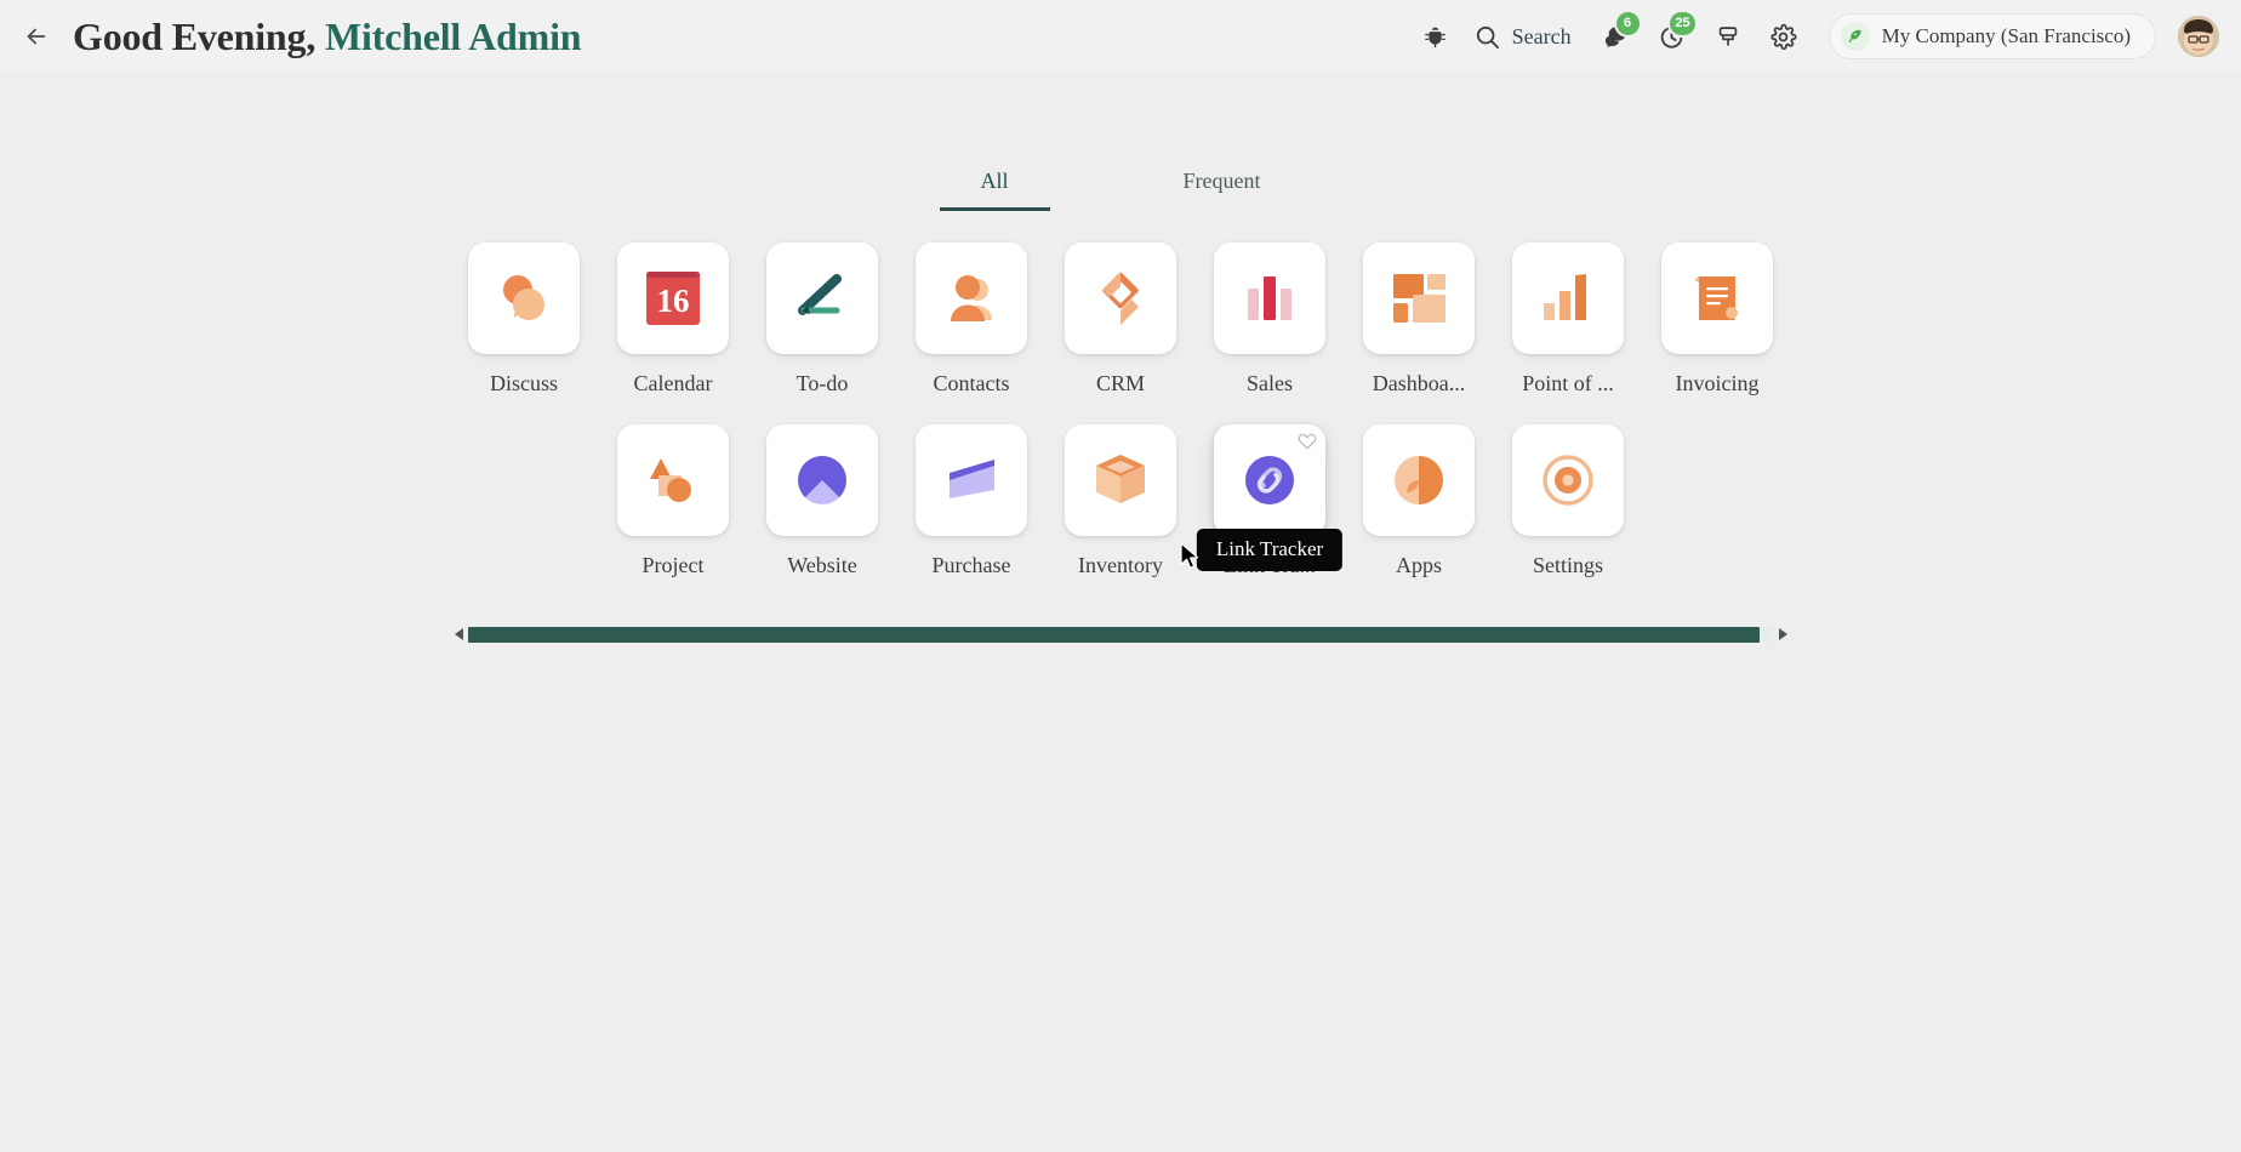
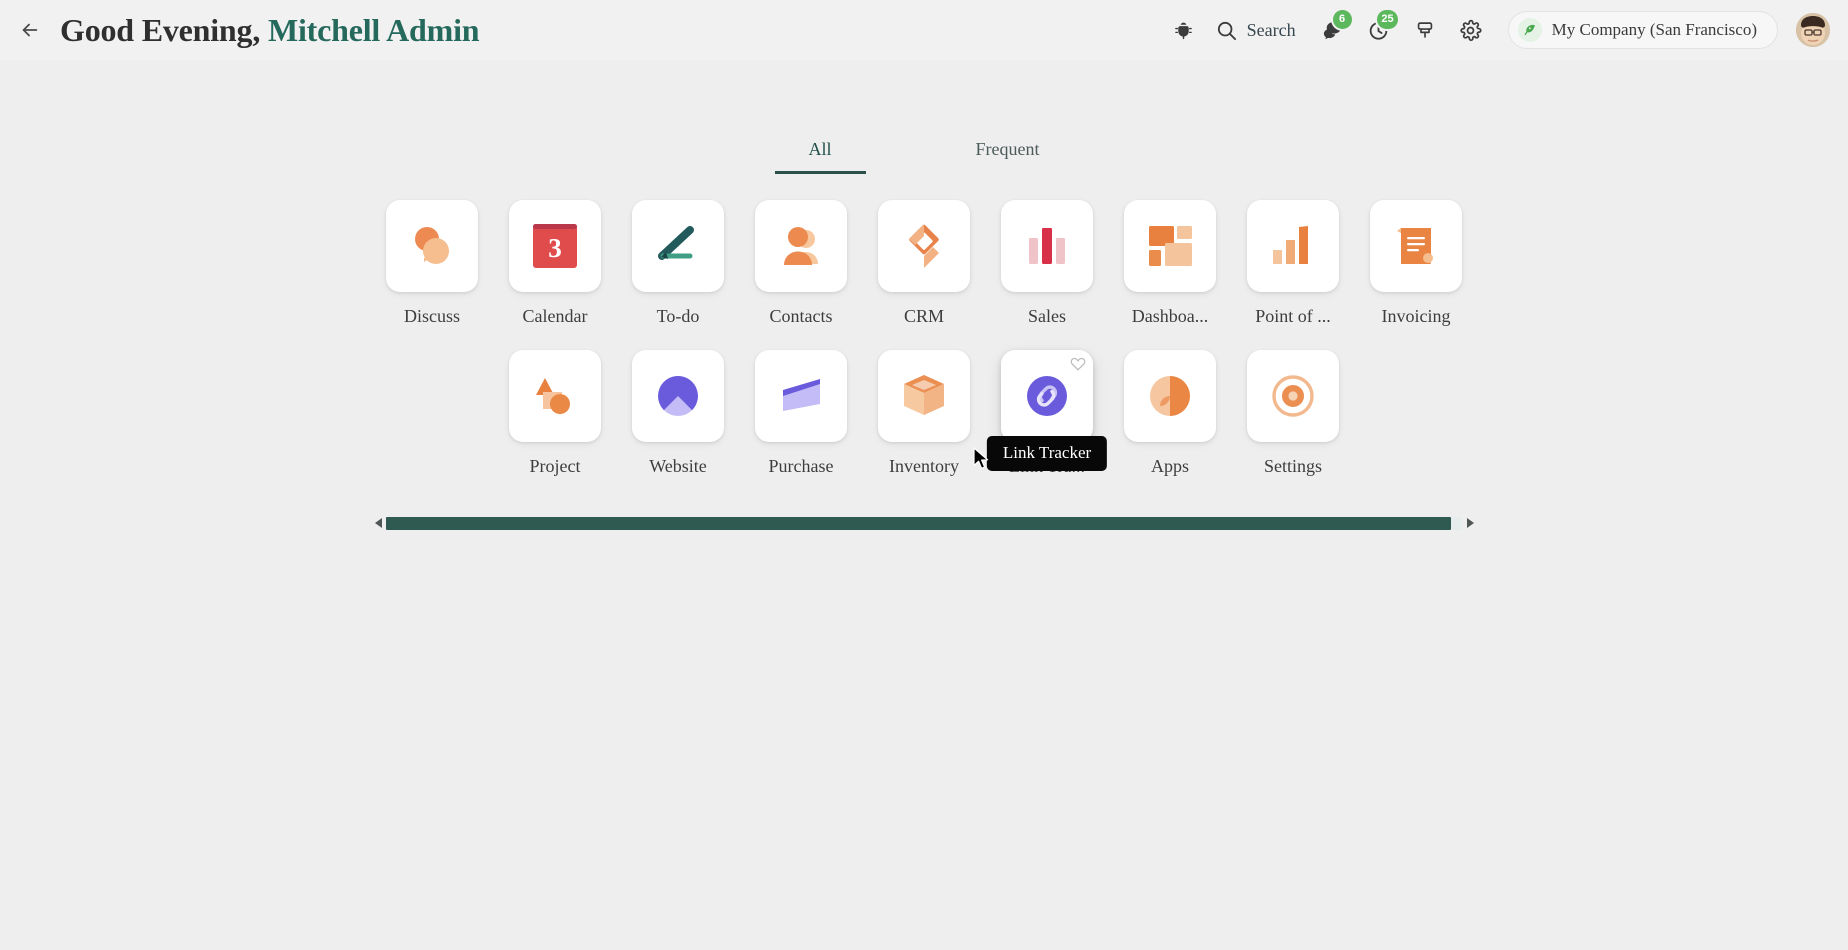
  Good Evening, Mitchell Admin
  Search
  6
  25
  My Company (San Francisco)
  All
  Frequent
  Discuss
- 16
+ 3
  Calendar
  To-do
  Contacts
  CRM
  Sales
  Dashboa...
  Point of ...
  Invoicing
  Project
  Website
  Purchase
  Inventory
  Link Tracker
  Apps
  Settings
